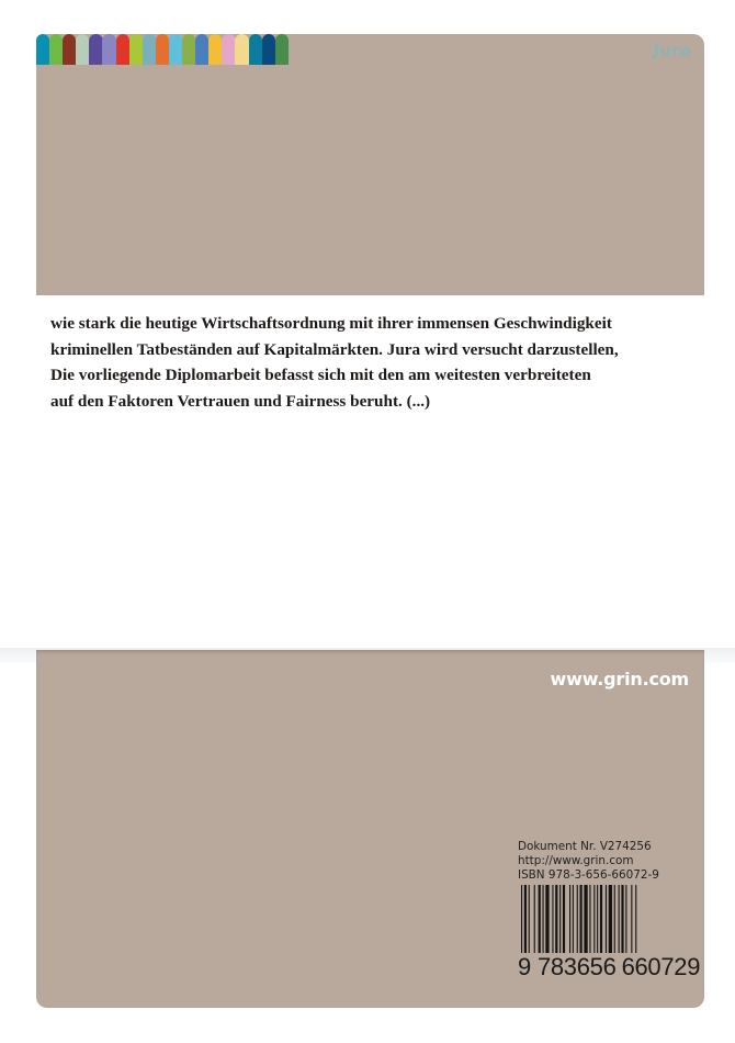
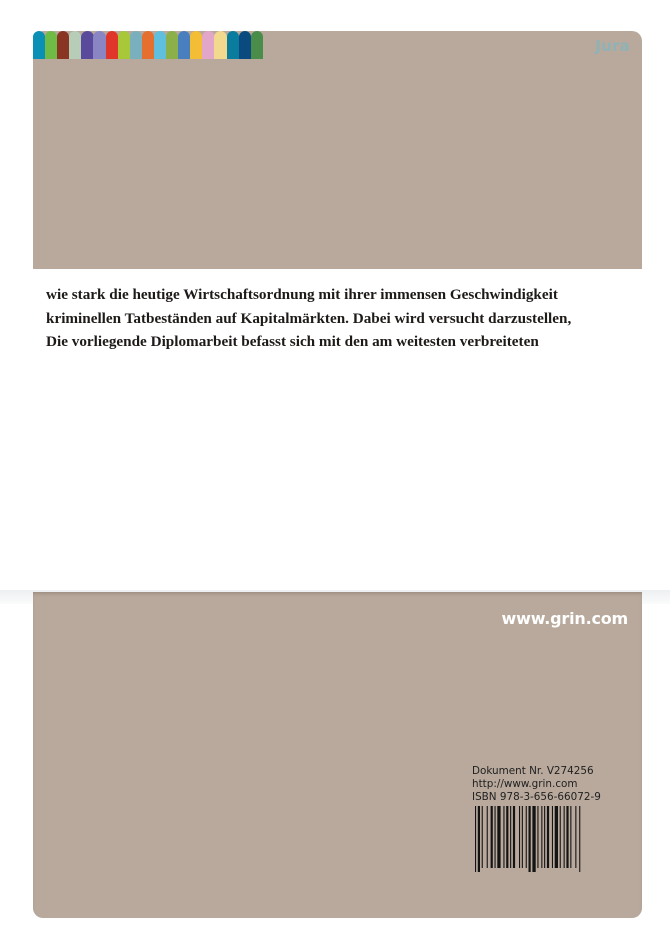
  Jura
  wie stark die heutige Wirtschaftsordnung mit ihrer immensen Geschwindigkeit
- kriminellen Tatbeständen auf Kapitalmärkten. Jura wird versucht darzustellen,
+ kriminellen Tatbeständen auf Kapitalmärkten. Dabei wird versucht darzustellen,
  Die vorliegende Diplomarbeit befasst sich mit den am weitesten verbreiteten
- auf den Faktoren Vertrauen und Fairness beruht. (...)
  www.grin.com
  Dokument Nr. V274256
  http://www.grin.com
  ISBN 978-3-656-66072-9
- 9 783656 660729
